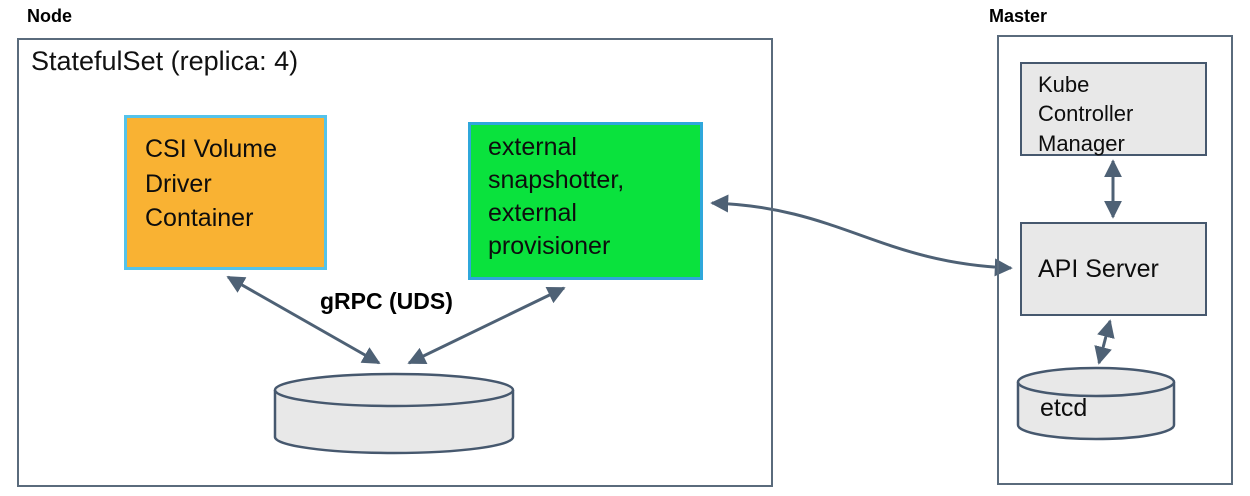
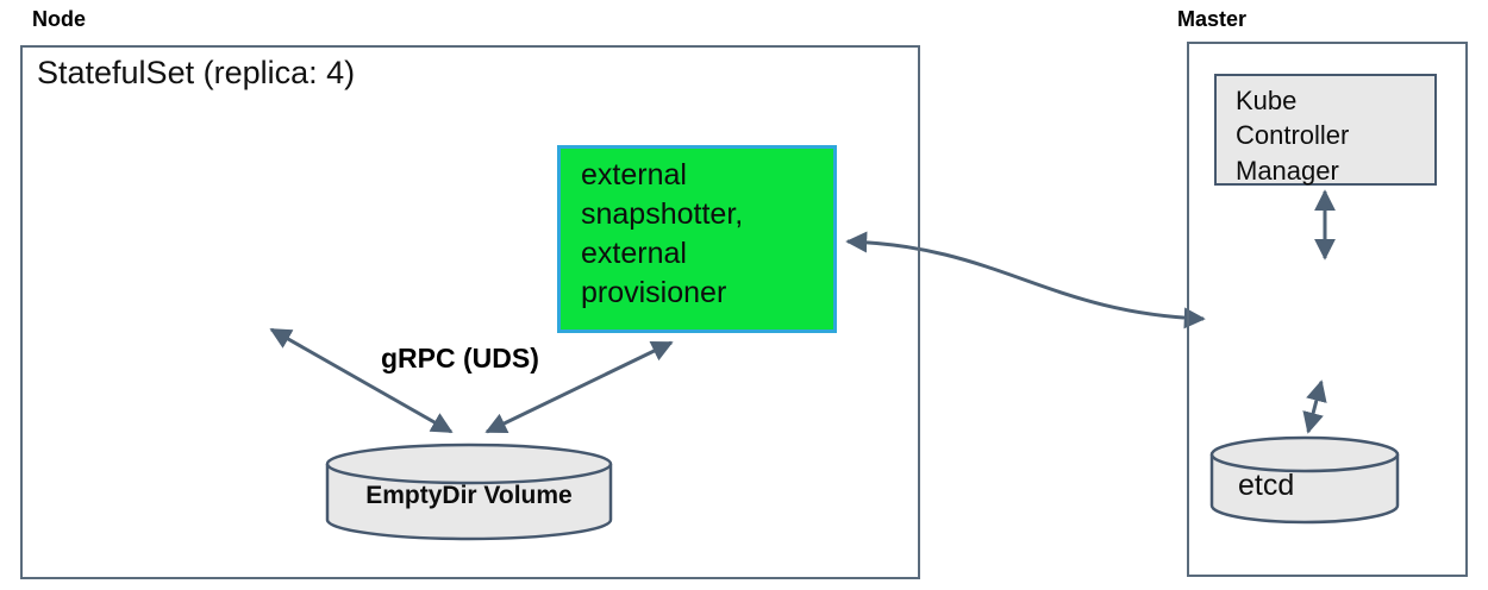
  Node
  StatefulSet (replica: 4)
- CSI Volume
- Driver
- Container
  external
  snapshotter,
  external
  provisioner
  gRPC (UDS)
+ EmptyDir Volume
  Master
  Kube
  Controller
  Manager
- API Server
  etcd
